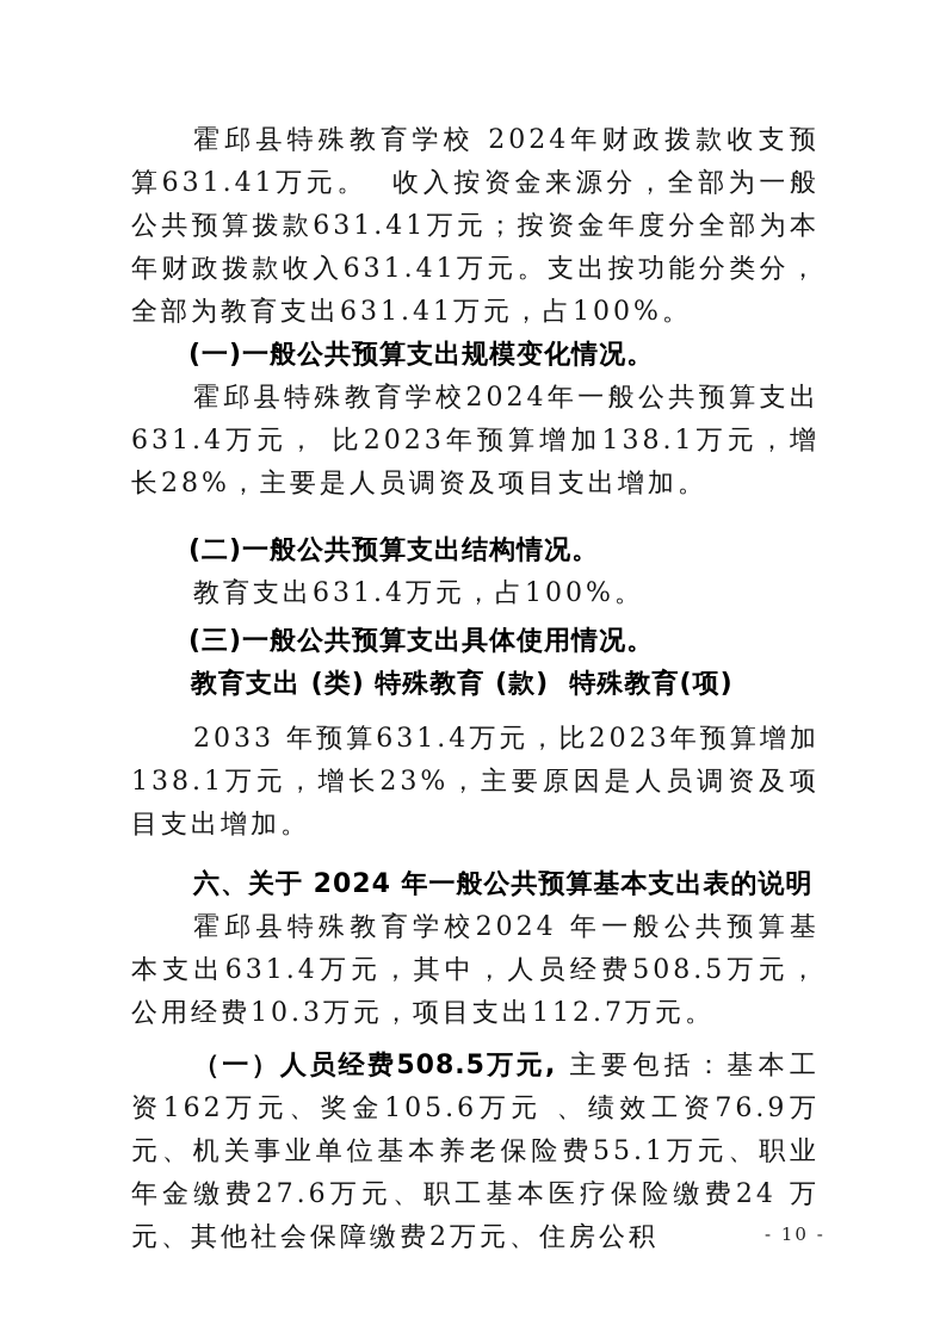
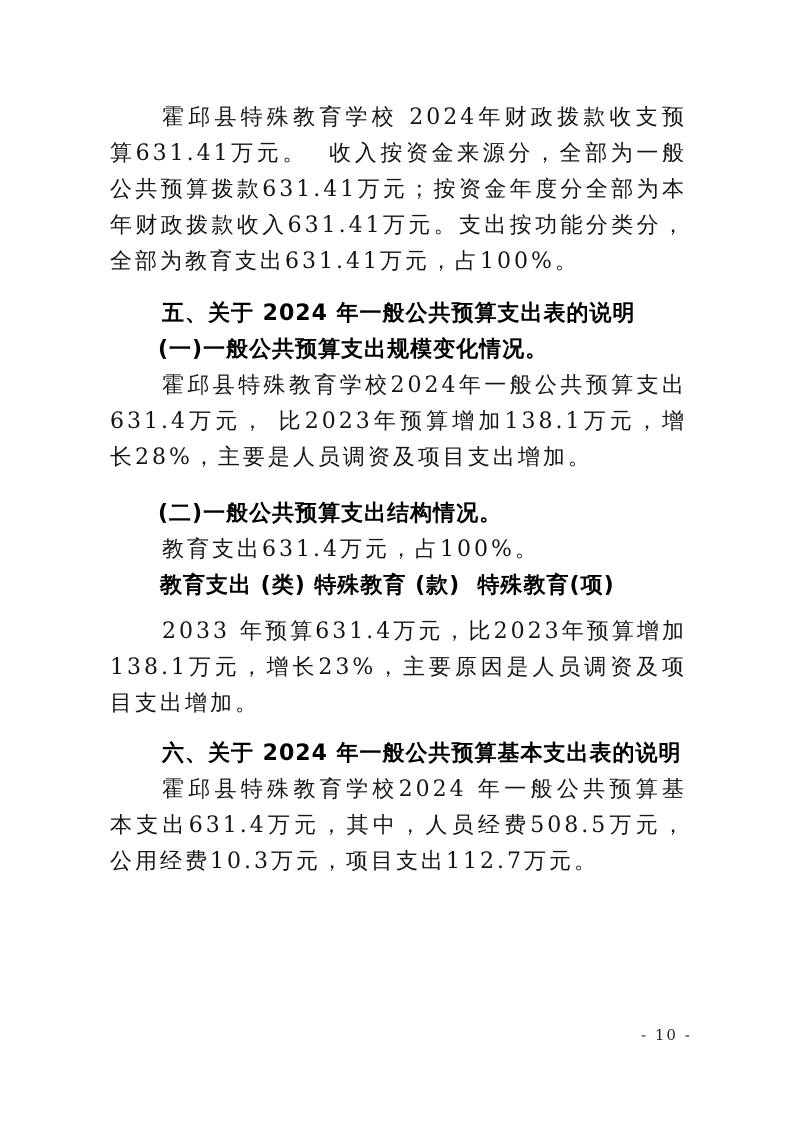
  霍邱县特殊教育学校 2024年财政拨款收支预算631.41万元。 收入按资金来源分，全部为一般公共预算拨款631.41万元；按资金年度分全部为本年财政拨款收入631.41万元。支出按功能分类分，全部为教育支出631.41万元，占100%。
+ 五、关于 2024 年一般公共预算支出表的说明
  (一)一般公共预算支出规模变化情况。
  霍邱县特殊教育学校2024年一般公共预算支出631.4万元， 比2023年预算增加138.1万元，增长28%，主要是人员调资及项目支出增加。
  (二)一般公共预算支出结构情况。
  教育支出631.4万元，占100%。
- (三)一般公共预算支出具体使用情况。
  教育支出 (类) 特殊教育 (款) 特殊教育(项)
  2033 年预算631.4万元，比2023年预算增加138.1万元，增长23%，主要原因是人员调资及项目支出增加。
  六、关于 2024 年一般公共预算基本支出表的说明
  霍邱县特殊教育学校2024 年一般公共预算基本支出631.4万元，其中，人员经费508.5万元，公用经费10.3万元，项目支出112.7万元。
- （一）人员经费508.5万元, 主要包括：基本工资162万元、奖金105.6万元 、绩效工资76.9万元、机关事业单位基本养老保险费55.1万元、职业年金缴费27.6万元、职工基本医疗保险缴费24 万元、其他社会保障缴费2万元、住房公积
  - 10 -
